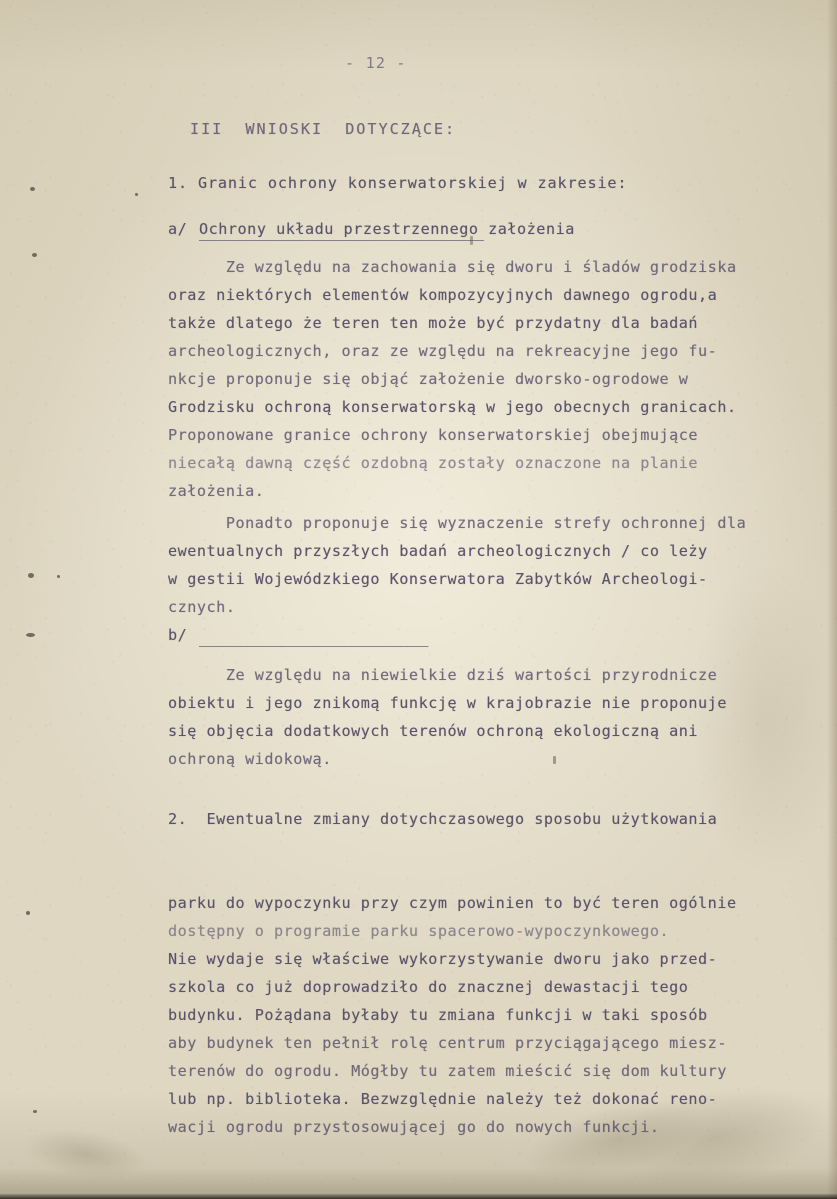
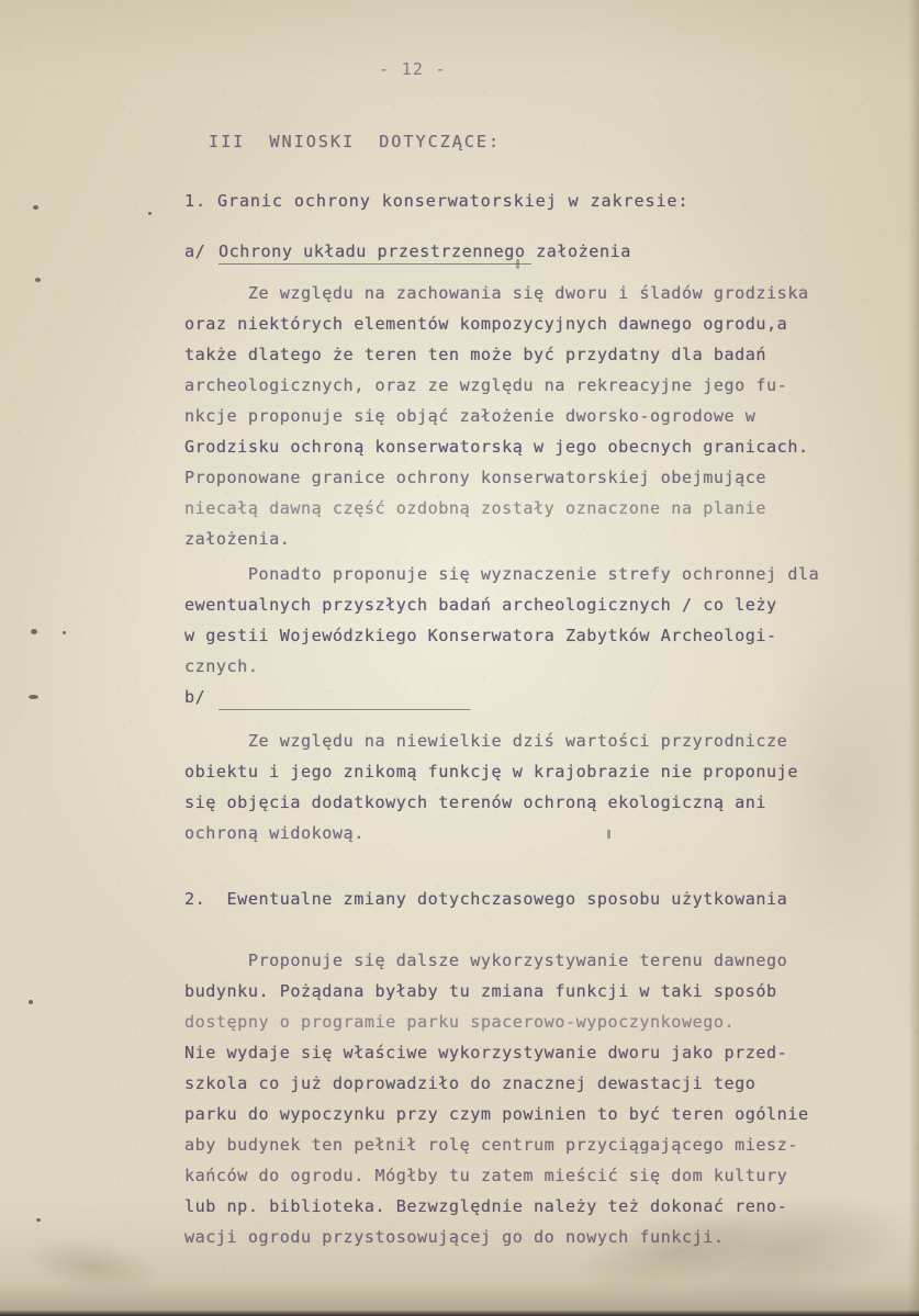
  - 12 -
  III WNIOSKI DOTYCZĄCE:
  1. Granic ochrony konserwatorskiej w zakresie:
  a/
  Ochrony układu przestrzennego założenia
  —————————————————————————————————————————
  Ze względu na zachowania się dworu i śladów grodziska
  oraz niektórych elementów kompozycyjnych dawnego ogrodu,a
  także dlatego że teren ten może być przydatny dla badań
  archeologicznych, oraz ze względu na rekreacyjne jego fu-
  nkcje proponuje się objąć założenie dworsko-ogrodowe w
  Grodzisku ochroną konserwatorską w jego obecnych granicach.
  Proponowane granice ochrony konserwatorskiej obejmujące
  niecałą dawną część ozdobną zostały oznaczone na planie
  założenia.
  Ponadto proponuje się wyznaczenie strefy ochronnej dla
  ewentualnych przyszłych badań archeologicznych / co leży
  w gestii Wojewódzkiego Konserwatora Zabytków Archeologi-
  cznych.
  b/
  —————————————————————————————————
  Ze względu na niewielkie dziś wartości przyrodnicze
  obiektu i jego znikomą funkcję w krajobrazie nie proponuje
  się objęcia dodatkowych terenów ochroną ekologiczną ani
  ochroną widokową.
  2. Ewentualne zmiany dotychczasowego sposobu użytkowania
+ Proponuje się dalsze wykorzystywanie terenu dawnego
- parku do wypoczynku przy czym powinien to być teren ogólnie
+ budynku. Pożądana byłaby tu zmiana funkcji w taki sposób
  dostępny o programie parku spacerowo-wypoczynkowego.
  Nie wydaje się właściwe wykorzystywanie dworu jako przed-
  szkola co już doprowadziło do znacznej dewastacji tego
- budynku. Pożądana byłaby tu zmiana funkcji w taki sposób
+ parku do wypoczynku przy czym powinien to być teren ogólnie
  aby budynek ten pełnił rolę centrum przyciągającego miesz-
- terenów do ogrodu. Mógłby tu zatem mieścić się dom kultury
+ kańców do ogrodu. Mógłby tu zatem mieścić się dom kultury
  lub np. biblioteka. Bezwzględnie należy też dokonać
  wacji ogrodu przystosowującej go do nowych fun
